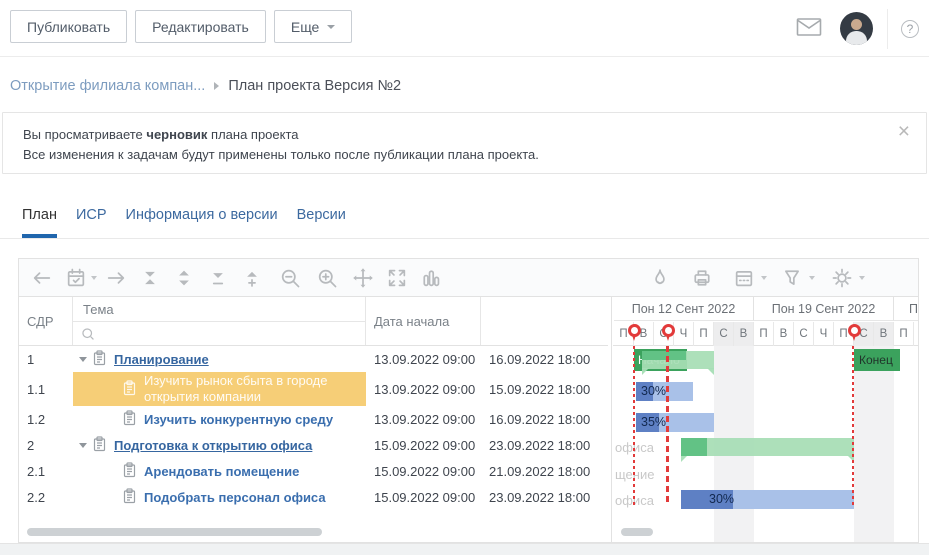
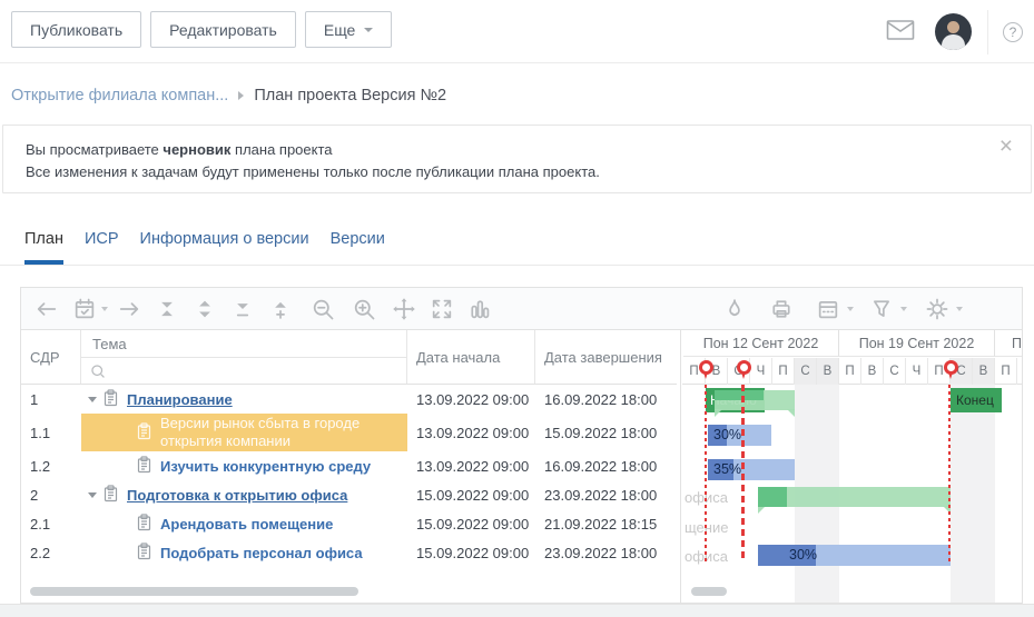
  Публиковать
  Редактировать
  Еще
  ?
  Открытие филиала компан...
  План проекта Версия №2
  Вы просматриваете черновик плана проекта
  Все изменения к задачам будут применены только после публикации плана проекта.
  ×
  План
  ИСР
  Информация о версии
  Версии
  СДР
  Тема
  Дата начала
+ Дата завершения
  1
  Планирование
  13.09.2022 09:00
  16.09.2022 18:00
  1.1
- Изучить рынок сбыта в городе открытия компании
+ Версии рынок сбыта в городе открытия компании
  13.09.2022 09:00
  15.09.2022 18:00
  1.2
  Изучить конкурентную среду
  13.09.2022 09:00
  16.09.2022 18:00
  2
  Подготовка к открытию офиса
  15.09.2022 09:00
  23.09.2022 18:00
  2.1
  Арендовать помещение
  15.09.2022 09:00
- 21.09.2022 18:00
+ 21.09.2022 18:15
  2.2
  Подобрать персонал офиса
  15.09.2022 09:00
  23.09.2022 18:00
  Пон 12 Сент 2022
  Пон 19 Сент 2022
  П
  П
  В
  Ч
  П
  С
  В
  П
  В
  С
  Ч
  П
  С
  В
  П
  Конец
  30%
  35%
  офиса
  щение
  офиса
  30%
